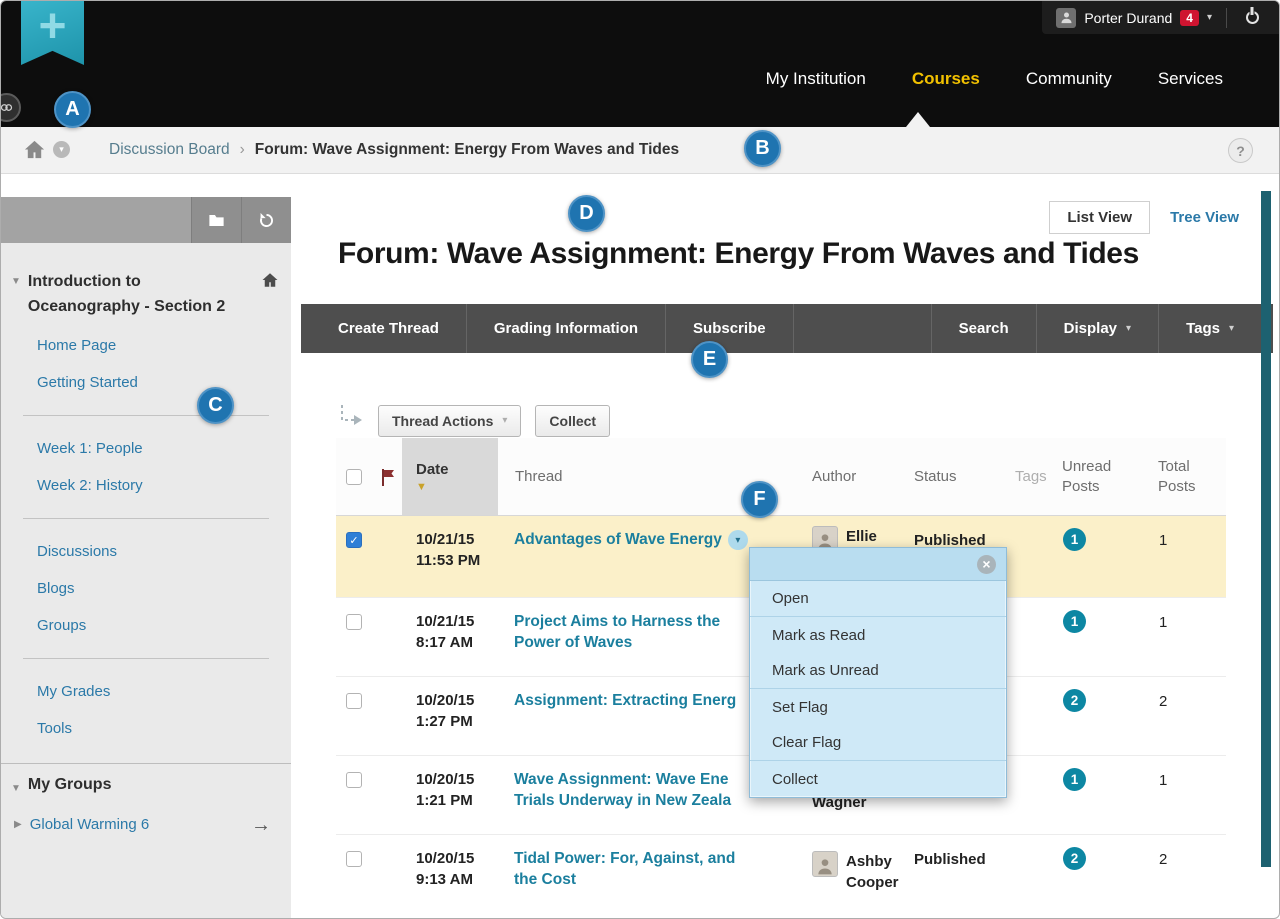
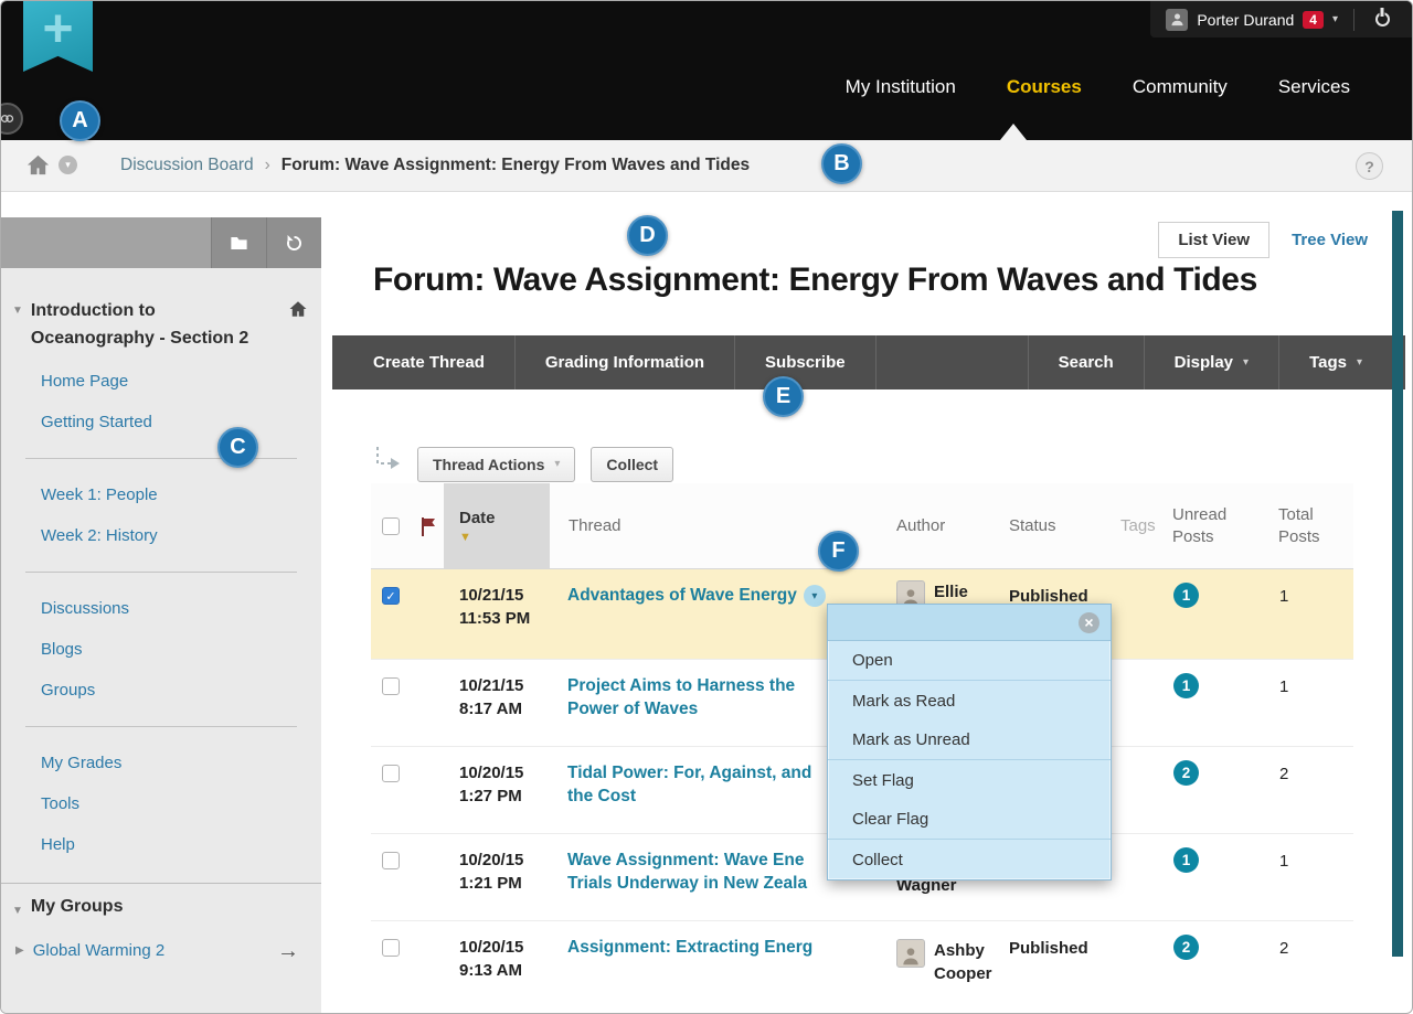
  +
  Porter Durand
  4
  ▾
  My Institution
  Courses
  Community
  Services
  ▾
  Discussion Board
  ›
  Forum: Wave Assignment: Energy From Waves and Tides
  ?
  ▼
  Introduction to Oceanography - Section 2
  Home Page
  Getting Started
  Week 1: People
  Week 2: History
  Discussions
  Blogs
  Groups
  My Grades
  Tools
+ Help
  ▼
  My Groups
  ▶
- Global Warming 6
+ Global Warming 2
  →
  List View
  Tree View
  Forum: Wave Assignment: Energy From Waves and Tides
  Create Thread
  Grading Information
  Subscribe
  Search
  Display
  ▾
  Tags
  ▾
  Thread Actions
  ▾
  Collect
  Date
  ▼
  Thread
  Author
  Status
  Tags
  Unread Posts
  Total Posts
  ✓
  10/21/15
  11:53 PM
  Advantages of Wave Energy ▾
  Ellie
  Published
  1
  1
  10/21/15
  8:17 AM
  Project Aims to Harness the Power of Waves
  1
  1
  10/20/15
  1:27 PM
- Assignment: Extracting Energ
+ Tidal Power: For, Against, and the Cost
  2
  2
  10/20/15
  1:21 PM
  Wave Assignment: Wave Ene Trials Underway in New Zeala
  Wagner
  1
  1
  10/20/15
  9:13 AM
- Tidal Power: For, Against, and the Cost
+ Assignment: Extracting Energ
  Ashby Cooper
  Published
  2
  2
  ×
  Open
  Mark as Read
  Mark as Unread
  Set Flag
  Clear Flag
  Collect
  A
  B
  C
  D
  E
  F
